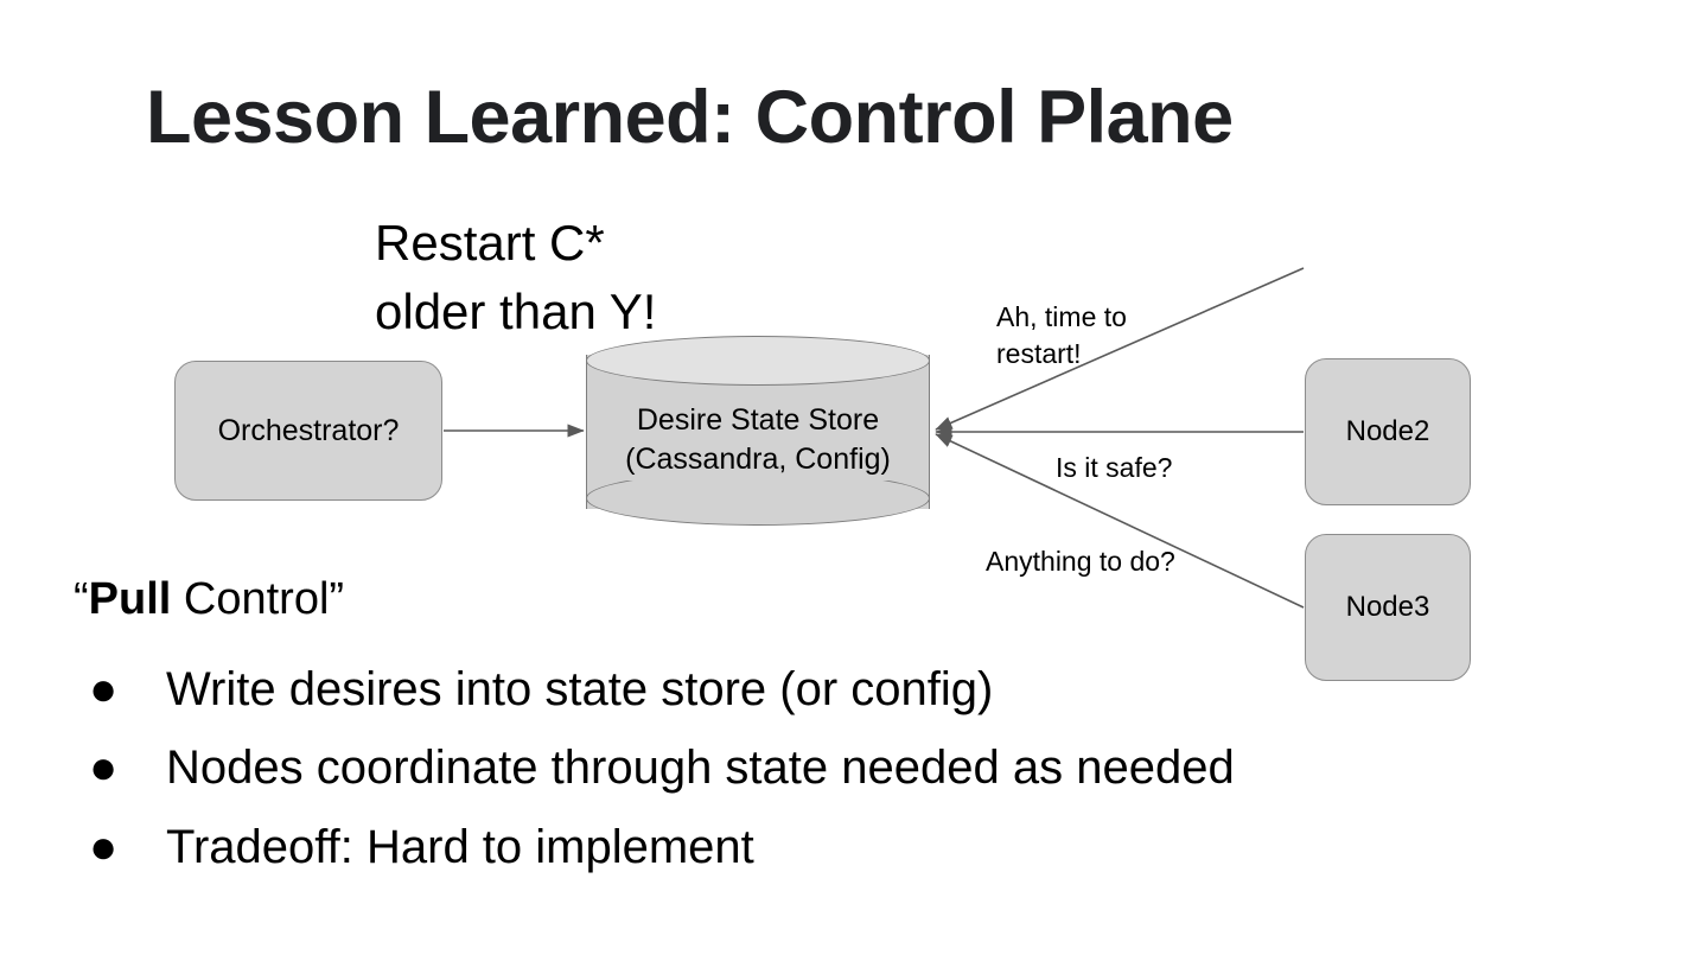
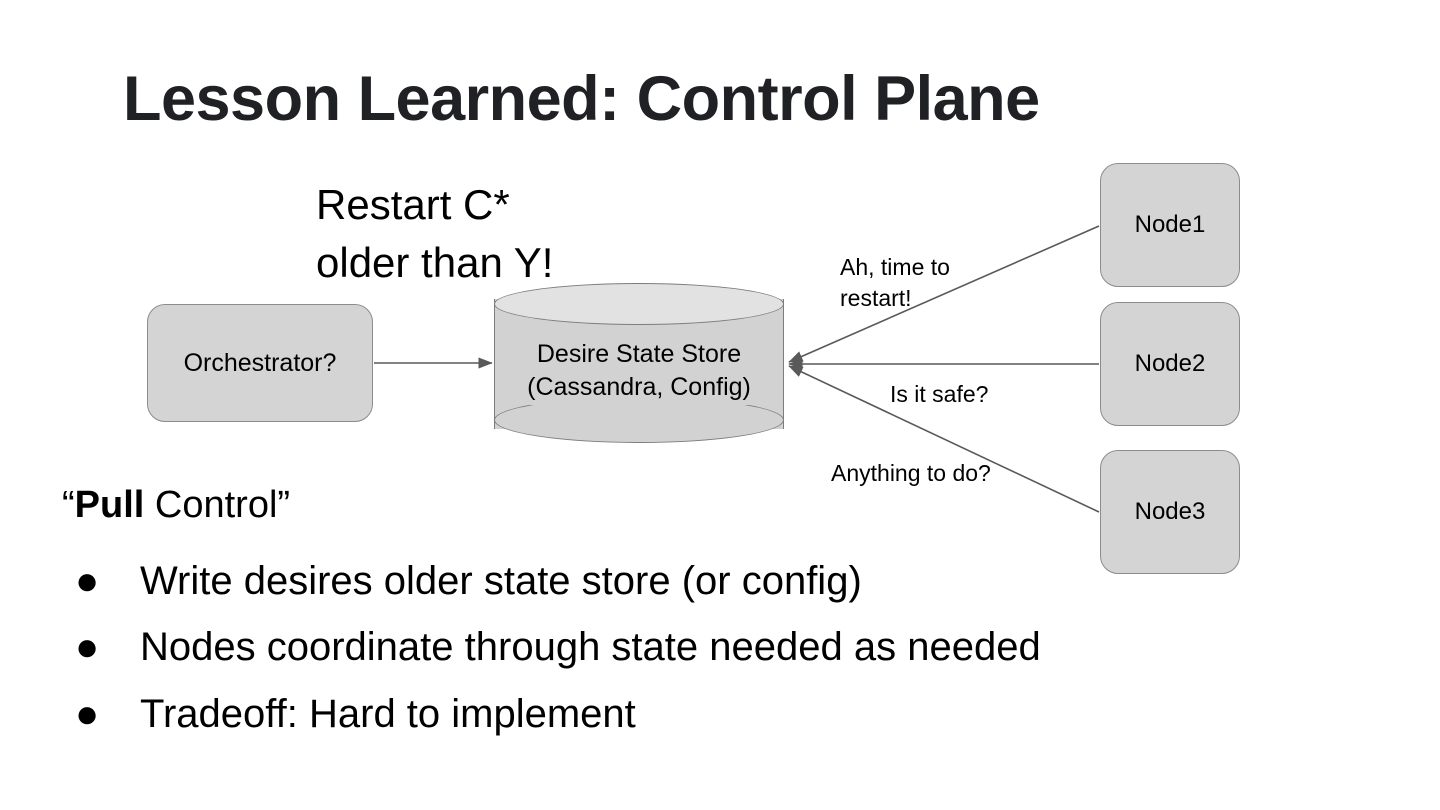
  Lesson Learned: Control Plane
  Restart C*
  older than Y!
  Orchestrator?
  Desire State Store
  (Cassandra, Config)
+ Node1
  Node2
  Node3
  Ah, time to
  restart!
  Is it safe?
  Anything to do?
  “Pull Control”
  ●
- Write desires into state store (or config)
+ Write desires older state store (or config)
  ●
  Nodes coordinate through state needed as needed
  ●
  Tradeoff: Hard to implement
